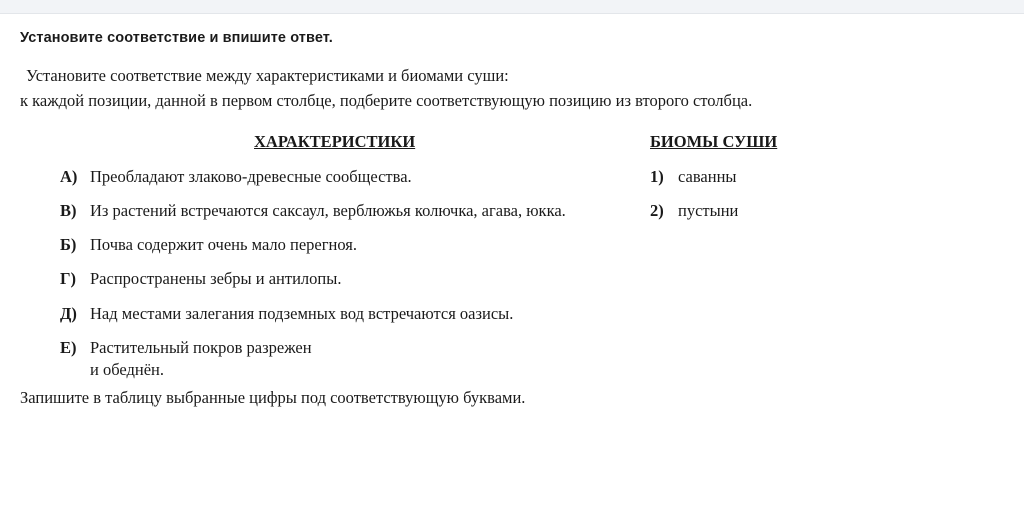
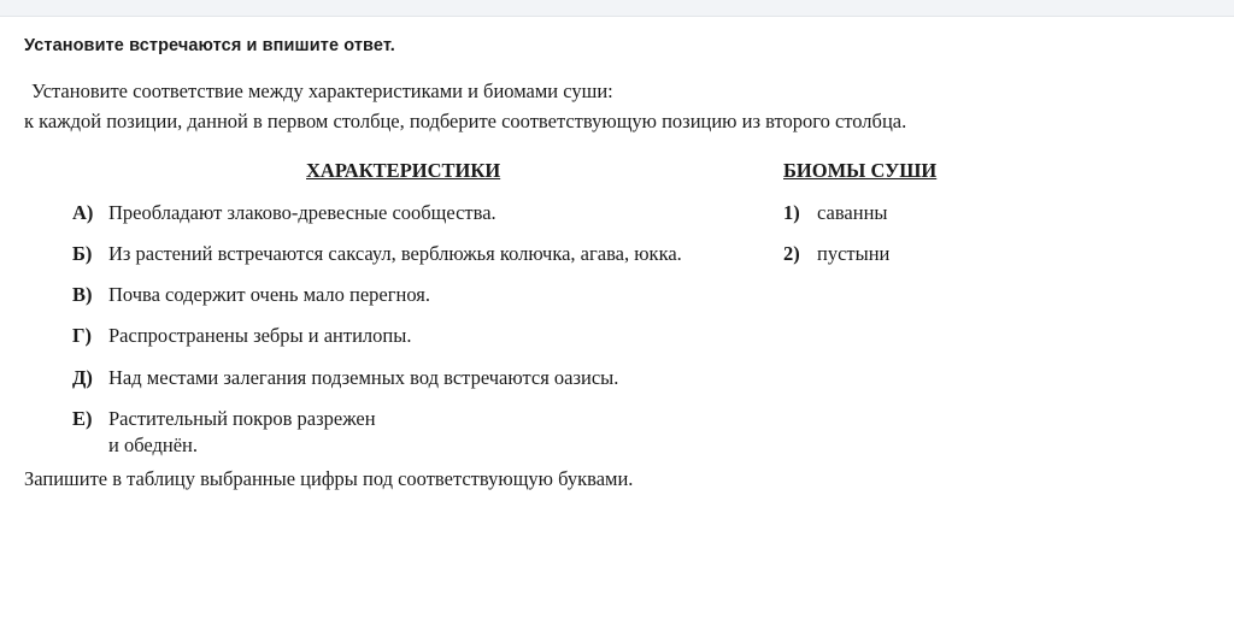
- Установите соответствие и впишите ответ.
+ Установите встречаются и впишите ответ.
  Установите соответствие между характеристиками и биомами суши:
  к каждой позиции, данной в первом столбце, подберите соответствующую позицию из второго столбца.
  ХАРАКТЕРИСТИКИ
  БИОМЫ СУШИ
  А)
  Преобладают злаково-древесные сообщества.
- В)
+ Б)
  Из растений встречаются саксаул, верблюжья колючка, агава, юкка.
- Б)
+ В)
  Почва содержит очень мало перегноя.
  Г)
  Распространены зебры и антилопы.
  Д)
  Над местами залегания подземных вод встречаются оазисы.
  Е)
  Растительный покров разрежен
  и обеднён.
  1)
  саванны
  2)
  пустыни
  Запишите в таблицу выбранные цифры под соответствующую буквами.
